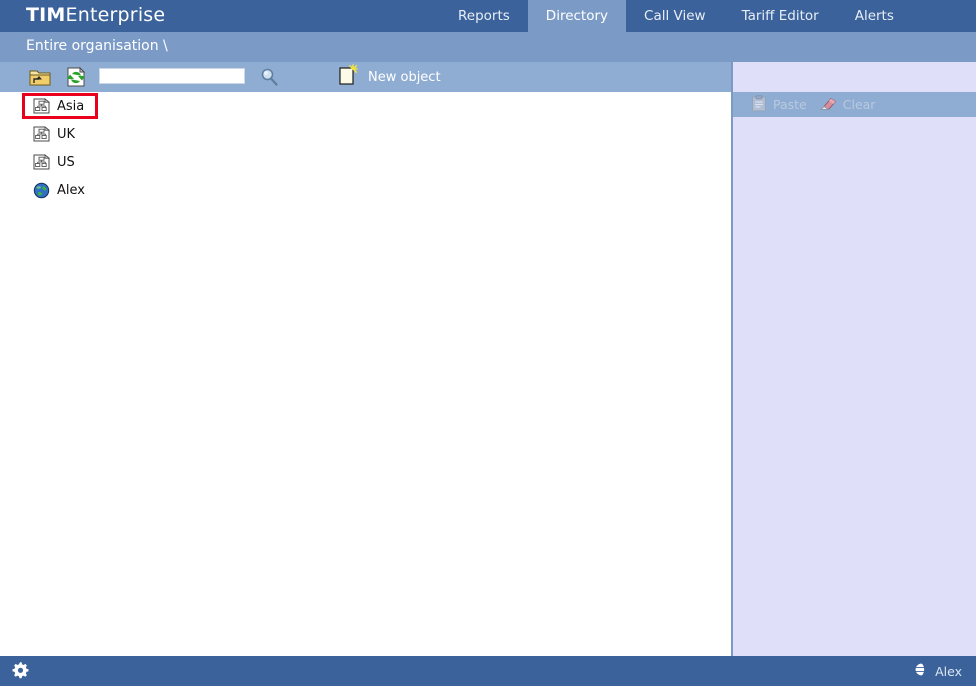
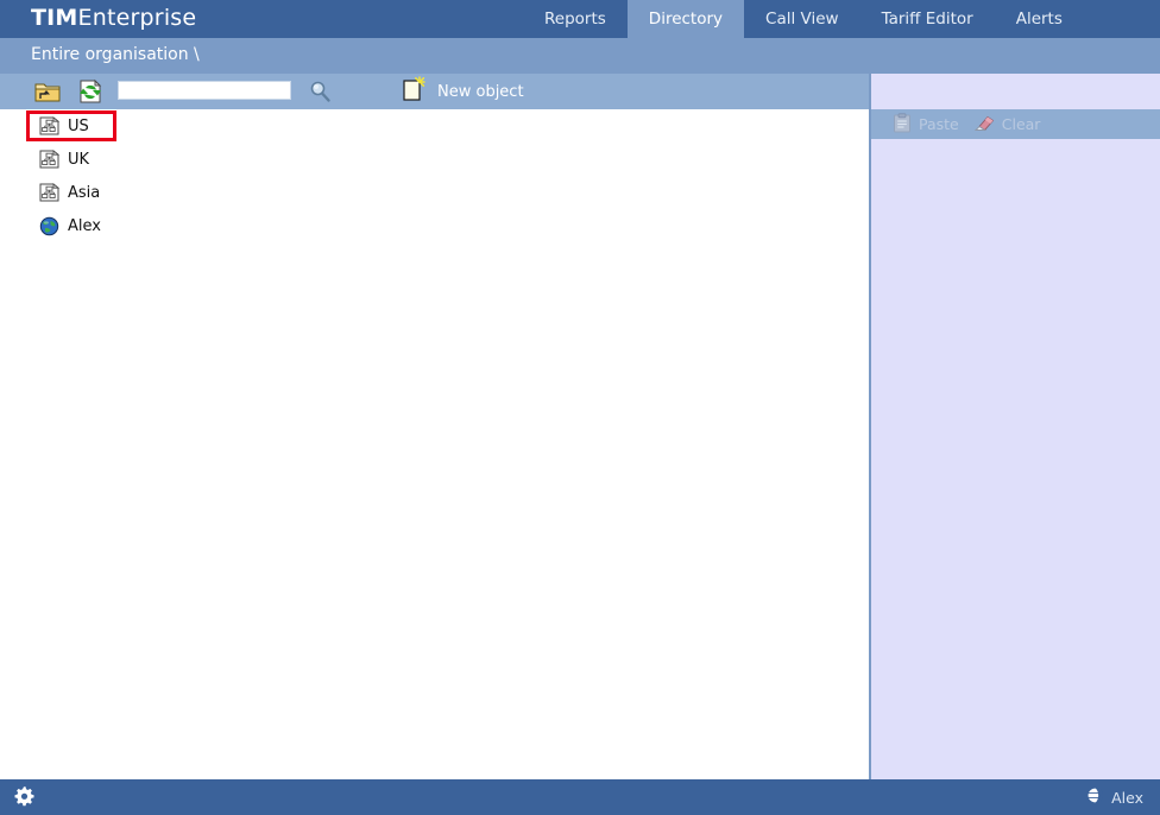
  TIMEnterprise
  Reports
  Directory
  Call View
  Tariff Editor
  Alerts
  Entire organisation \
  New object
- Asia
+ US
  UK
- US
+ Asia
  Alex
  Paste
  Clear
  Alex
